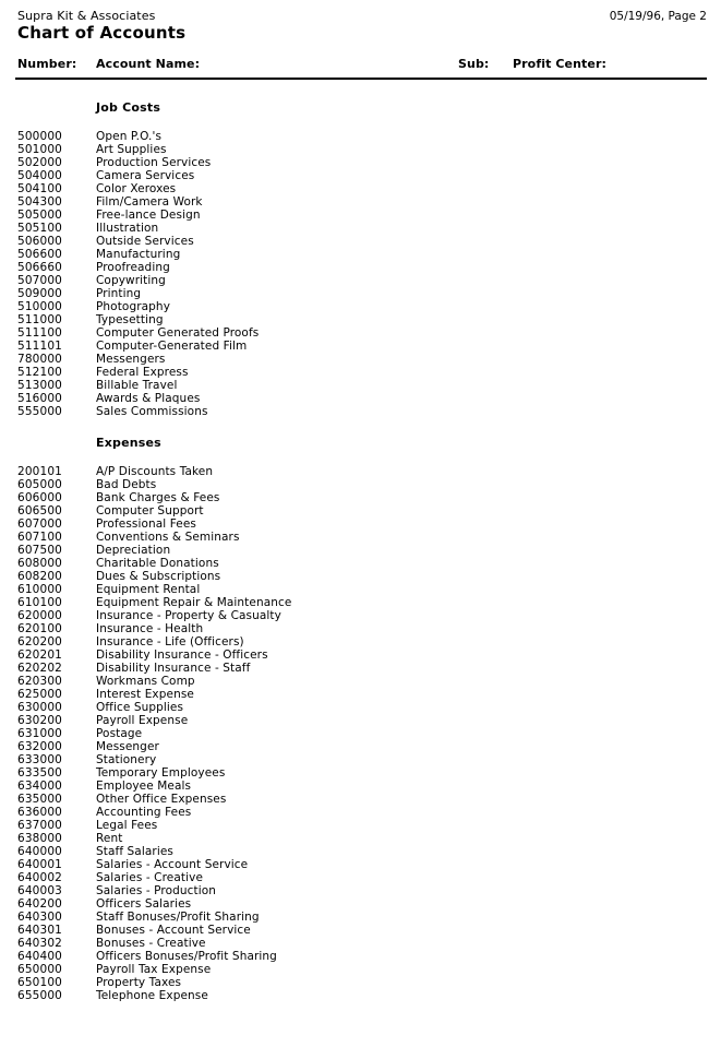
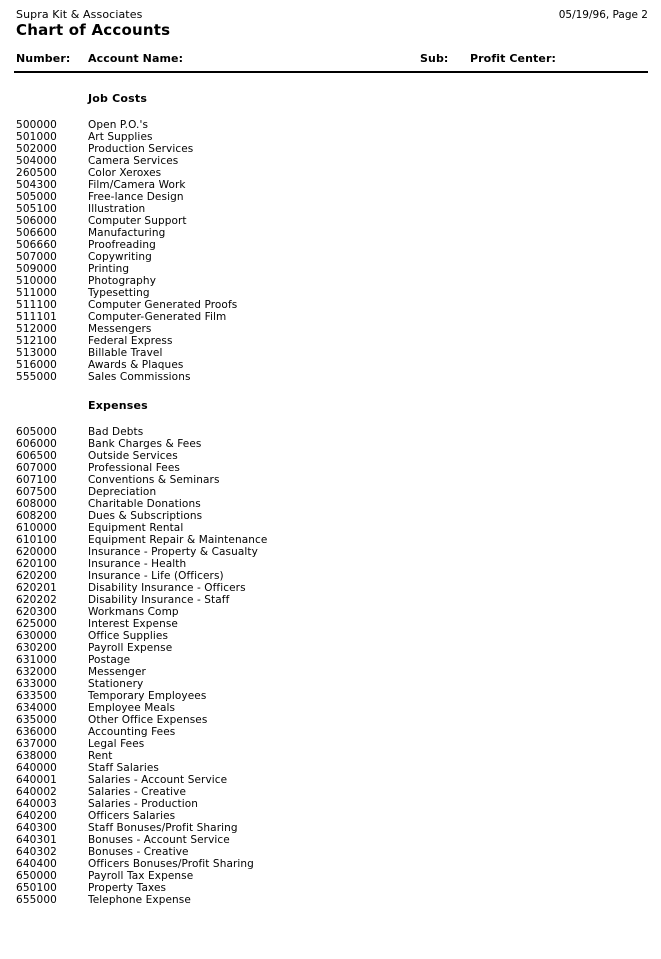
  Supra Kit & Associates
  Chart of Accounts
  05/19/96, Page 2
  Number:
  Account Name:
  Sub:
  Profit Center:
  Job Costs
  500000
  Open P.O.'s
  501000
  Art Supplies
  502000
  Production Services
  504000
  Camera Services
- 504100
+ 260500
  Color Xeroxes
  504300
  Film/Camera Work
  505000
  Free-lance Design
  505100
  Illustration
  506000
- Outside Services
+ Computer Support
  506600
  Manufacturing
  506660
  Proofreading
  507000
  Copywriting
  509000
  Printing
  510000
  Photography
  511000
  Typesetting
  511100
  Computer Generated Proofs
  511101
  Computer-Generated Film
- 780000
+ 512000
  Messengers
  512100
  Federal Express
  513000
  Billable Travel
  516000
  Awards & Plaques
  555000
  Sales Commissions
  Expenses
- 200101
- A/P Discounts Taken
  605000
  Bad Debts
  606000
  Bank Charges & Fees
  606500
- Computer Support
+ Outside Services
  607000
  Professional Fees
  607100
  Conventions & Seminars
  607500
  Depreciation
  608000
  Charitable Donations
  608200
  Dues & Subscriptions
  610000
  Equipment Rental
  610100
  Equipment Repair & Maintenance
  620000
  Insurance - Property & Casualty
  620100
  Insurance - Health
  620200
  Insurance - Life (Officers)
  620201
  Disability Insurance - Officers
  620202
  Disability Insurance - Staff
  620300
  Workmans Comp
  625000
  Interest Expense
  630000
  Office Supplies
  630200
  Payroll Expense
  631000
  Postage
  632000
  Messenger
  633000
  Stationery
  633500
  Temporary Employees
  634000
  Employee Meals
  635000
  Other Office Expenses
  636000
  Accounting Fees
  637000
  Legal Fees
  638000
  Rent
  640000
  Staff Salaries
  640001
  Salaries - Account Service
  640002
  Salaries - Creative
  640003
  Salaries - Production
  640200
  Officers Salaries
  640300
  Staff Bonuses/Profit Sharing
  640301
  Bonuses - Account Service
  640302
  Bonuses - Creative
  640400
  Officers Bonuses/Profit Sharing
  650000
  Payroll Tax Expense
  650100
  Property Taxes
  655000
  Telephone Expense
